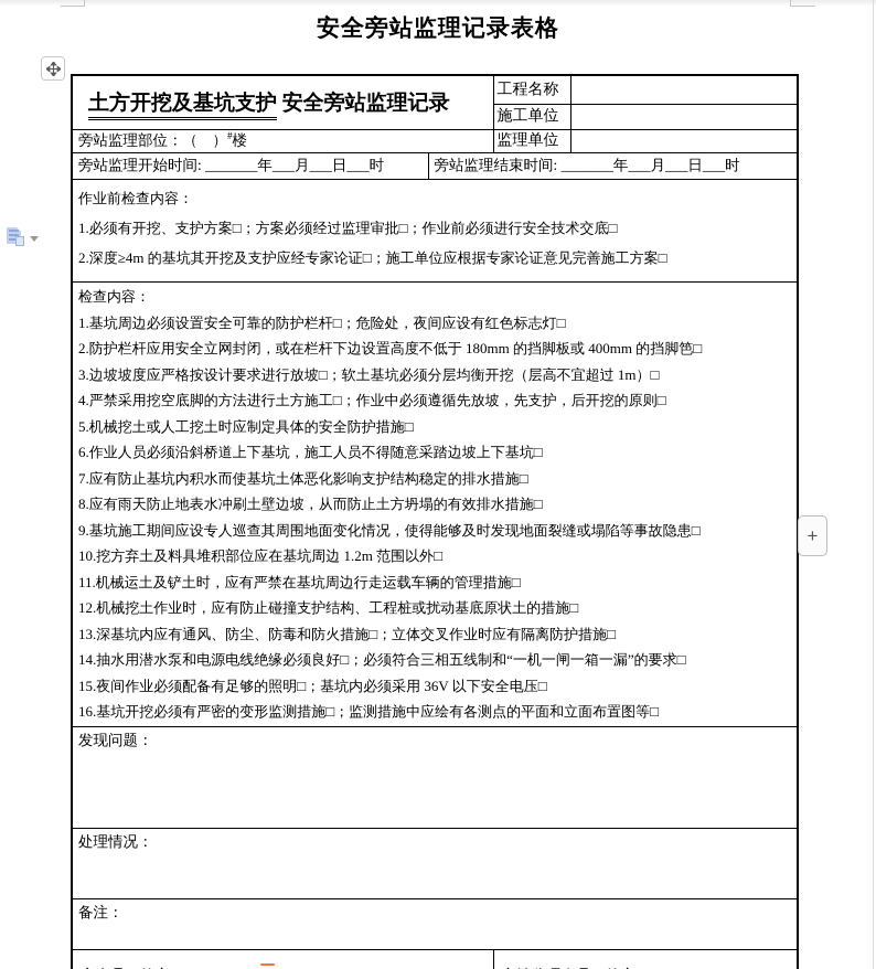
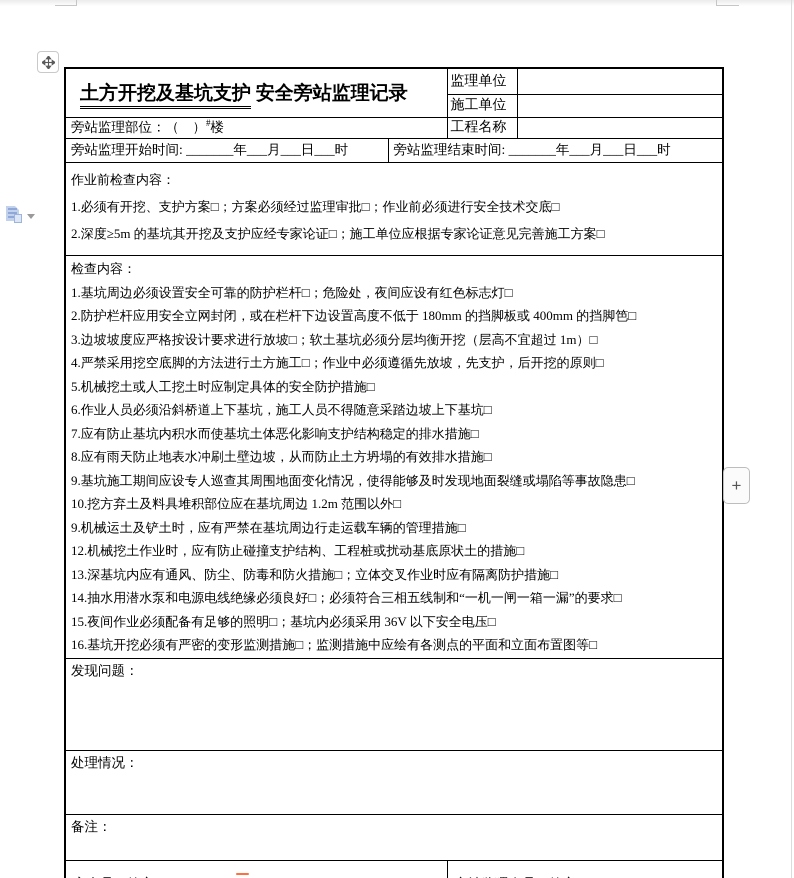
- 安全旁站监理记录表格
  +
- 土方开挖及基坑支护 安全旁站监理记录	工程名称
+ 土方开挖及基坑支护 安全旁站监理记录	监理单位
  施工单位
- 旁站监理部位：（ ）#楼	监理单位
+ 旁站监理部位：（ ）#楼	工程名称
  旁站监理开始时间: _______年___月___日___时	旁站监理结束时间: _______年___月___日___时
- 作业前检查内容： 1.必须有开挖、支护方案□；方案必须经过监理审批□；作业前必须进行安全技术交底□2.深度≥4m 的基坑其开挖及支护应经专家论证□；施工单位应根据专家论证意见完善施工方案□
+ 作业前检查内容： 1.必须有开挖、支护方案□；方案必须经过监理审批□；作业前必须进行安全技术交底□2.深度≥5m 的基坑其开挖及支护应经专家论证□；施工单位应根据专家论证意见完善施工方案□
- 检查内容： 1.基坑周边必须设置安全可靠的防护栏杆□；危险处，夜间应设有红色标志灯□2.防护栏杆应用安全立网封闭，或在栏杆下边设置高度不低于 180mm 的挡脚板或 400mm 的挡脚笆□3.边坡坡度应严格按设计要求进行放坡□；软土基坑必须分层均衡开挖（层高不宜超过 1m）□4.严禁采用挖空底脚的方法进行土方施工□；作业中必须遵循先放坡，先支护，后开挖的原则□5.机械挖土或人工挖土时应制定具体的安全防护措施□6.作业人员必须沿斜桥道上下基坑，施工人员不得随意采踏边坡上下基坑□7.应有防止基坑内积水而使基坑土体恶化影响支护结构稳定的排水措施□8.应有雨天防止地表水冲刷土壁边坡，从而防止土方坍塌的有效排水措施□9.基坑施工期间应设专人巡查其周围地面变化情况，使得能够及时发现地面裂缝或塌陷等事故隐患□10.挖方弃土及料具堆积部位应在基坑周边 1.2m 范围以外□11.机械运土及铲土时，应有严禁在基坑周边行走运载车辆的管理措施□12.机械挖土作业时，应有防止碰撞支护结构、工程桩或扰动基底原状土的措施□13.深基坑内应有通风、防尘、防毒和防火措施□；立体交叉作业时应有隔离防护措施□14.抽水用潜水泵和电源电线绝缘必须良好□；必须符合三相五线制和“一机一闸一箱一漏”的要求□15.夜间作业必须配备有足够的照明□；基坑内必须采用 36V 以下安全电压□16.基坑开挖必须有严密的变形监测措施□；监测措施中应绘有各测点的平面和立面布置图等□
+ 检查内容： 1.基坑周边必须设置安全可靠的防护栏杆□；危险处，夜间应设有红色标志灯□2.防护栏杆应用安全立网封闭，或在栏杆下边设置高度不低于 180mm 的挡脚板或 400mm 的挡脚笆□3.边坡坡度应严格按设计要求进行放坡□；软土基坑必须分层均衡开挖（层高不宜超过 1m）□4.严禁采用挖空底脚的方法进行土方施工□；作业中必须遵循先放坡，先支护，后开挖的原则□5.机械挖土或人工挖土时应制定具体的安全防护措施□6.作业人员必须沿斜桥道上下基坑，施工人员不得随意采踏边坡上下基坑□7.应有防止基坑内积水而使基坑土体恶化影响支护结构稳定的排水措施□8.应有雨天防止地表水冲刷土壁边坡，从而防止土方坍塌的有效排水措施□9.基坑施工期间应设专人巡查其周围地面变化情况，使得能够及时发现地面裂缝或塌陷等事故隐患□10.挖方弃土及料具堆积部位应在基坑周边 1.2m 范围以外□9.机械运土及铲土时，应有严禁在基坑周边行走运载车辆的管理措施□12.机械挖土作业时，应有防止碰撞支护结构、工程桩或扰动基底原状土的措施□13.深基坑内应有通风、防尘、防毒和防火措施□；立体交叉作业时应有隔离防护措施□14.抽水用潜水泵和电源电线绝缘必须良好□；必须符合三相五线制和“一机一闸一箱一漏”的要求□15.夜间作业必须配备有足够的照明□；基坑内必须采用 36V 以下安全电压□16.基坑开挖必须有严密的变形监测措施□；监测措施中应绘有各测点的平面和立面布置图等□
  发现问题：
  处理情况：
  备注：
